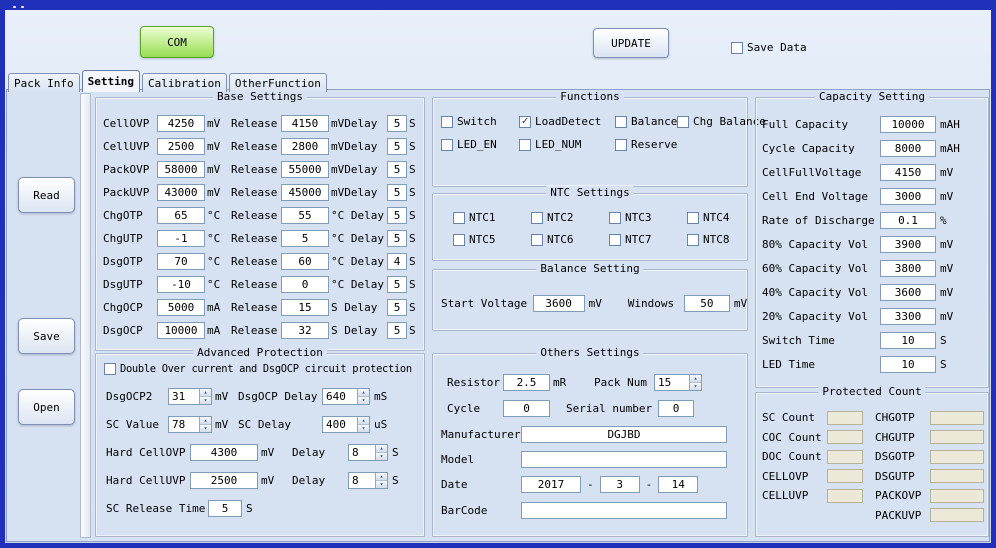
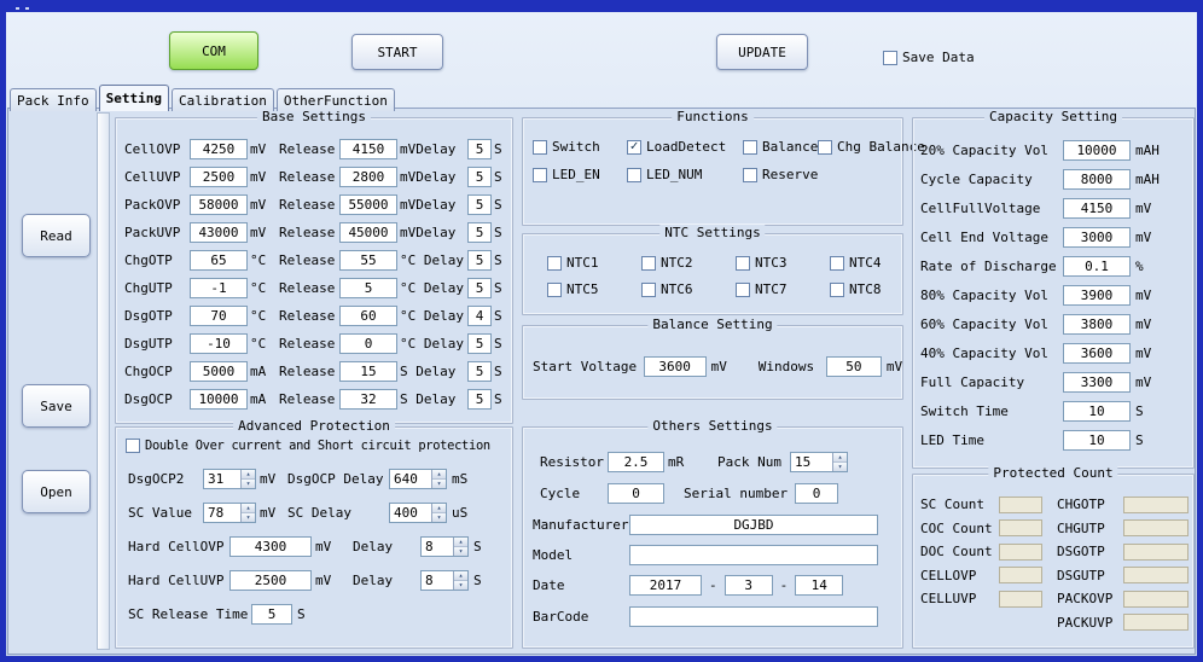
  COM
+ START
  UPDATE
  Save Data
  Pack Info
  Setting
  Calibration
  OtherFunction
  Read
  Save
  Open
  Base Settings
  CellOVP
  4250
  mV
  Release
  4150
  mVDelay
  5
  S
  CellUVP
  2500
  mV
  Release
  2800
  mVDelay
  5
  S
  PackOVP
  58000
  mV
  Release
  55000
  mVDelay
  5
  S
  PackUVP
  43000
  mV
  Release
  45000
  mVDelay
  5
  S
  ChgOTP
  65
  °C
  Release
  55
  °C Delay
  5
  S
  ChgUTP
  -1
  °C
  Release
  5
  °C Delay
  5
  S
  DsgOTP
  70
  °C
  Release
  60
  °C Delay
  4
  S
  DsgUTP
  -10
  °C
  Release
  0
  °C Delay
  5
  S
  ChgOCP
  5000
  mA
  Release
  15
  S Delay
  5
  S
  DsgOCP
  10000
  mA
  Release
  32
  S Delay
  5
  S
  Advanced Protection
- Double Over current and DsgOCP circuit protection
+ Double Over current and Short circuit protection
  DsgOCP2
  31
  mV
  DsgOCP Delay
  640
  mS
  SC Value
  78
  mV
  SC Delay
  400
  uS
  Hard CellOVP
  4300
  mV
  Delay
  8
  S
  Hard CellUVP
  2500
  mV
  Delay
  8
  S
  SC Release Time
  5
  S
  Functions
  Switch
  ✓
  LoadDetect
  Balance
  Chg Balance
  LED_EN
  LED_NUM
  Reserve
  NTC Settings
  NTC1
  NTC2
  NTC3
  NTC4
  NTC5
  NTC6
  NTC7
  NTC8
  Balance Setting
  Start Voltage
  3600
  mV
  Windows
  50
  mV
  Others Settings
  Resistor
  2.5
  mR
  Pack Num
  15
  Cycle
  0
  Serial number
  0
  Manufacturer
  DGJBD
  Model
  Date
  2017
  -
  3
  -
  14
  BarCode
  Capacity Setting
- Full Capacity
+ 20% Capacity Vol
  10000
  mAH
  Cycle Capacity
  8000
  mAH
  CellFullVoltage
  4150
  mV
  Cell End Voltage
  3000
  mV
  Rate of Discharge
  0.1
  %
  80% Capacity Vol
  3900
  mV
  60% Capacity Vol
  3800
  mV
  40% Capacity Vol
  3600
  mV
- 20% Capacity Vol
+ Full Capacity
  3300
  mV
  Switch Time
  10
  S
  LED Time
  10
  S
  Protected Count
  SC Count
  COC Count
  DOC Count
  CELLOVP
  CELLUVP
  CHGOTP
  CHGUTP
  DSGOTP
  DSGUTP
  PACKOVP
  PACKUVP
